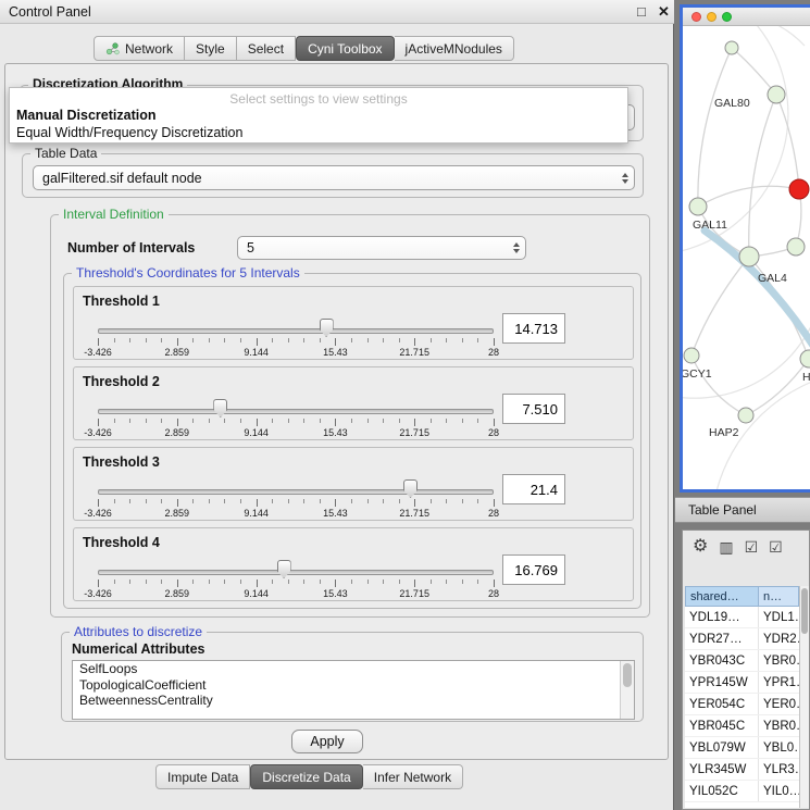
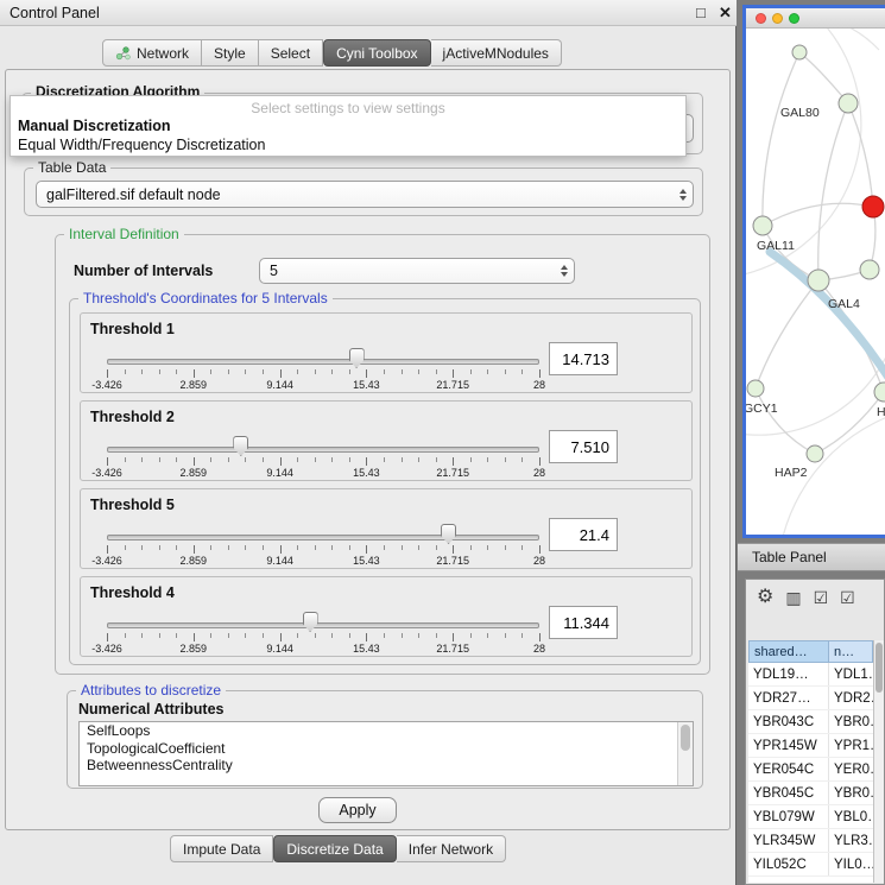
  Control Panel
  □
  ✕
  Network
  Style
  Select
  Cyni Toolbox
  jActiveMNodules
  Discretization Algorithm
  Select settings to view settings
  Manual Discretization
  Equal Width/Frequency Discretization
  Table Data
  galFiltered.sif default node
  Interval Definition
  Number of Intervals
  5
  Threshold 1
  -3.426
  2.859
  9.144
  15.43
  21.715
  28
  14.713
  Threshold 2
  -3.426
  2.859
  9.144
  15.43
  21.715
  28
  7.510
- Threshold 3
+ Threshold 5
  -3.426
  2.859
  9.144
  15.43
  21.715
  28
  21.4
  Threshold 4
  -3.426
  2.859
  9.144
  15.43
  21.715
  28
- 16.769
+ 11.344
  Threshold's Coordinates for 5 Intervals
  Attributes to discretize
  Numerical Attributes
  SelfLoops
  TopologicalCoefficient
  BetweennessCentrality
  Apply
  Impute Data
  Discretize Data
  Infer Network
  GAL80
  GAL11
  GAL4
  GCY1
  HAP2
  H
  Table Panel
  ⚙
  ▥
  ☑
  ☑
  shared…
  n…
  YDL19…
  YDL1
  YDR27…
  YDR2
  YBR043C
  YBR0
  YPR145W
  YPR1
  YER054C
  YER0
  YBR045C
  YBR0
  YBL079W
  YBL0
  YLR345W
  YLR3
  YIL052C
  YIL0…
